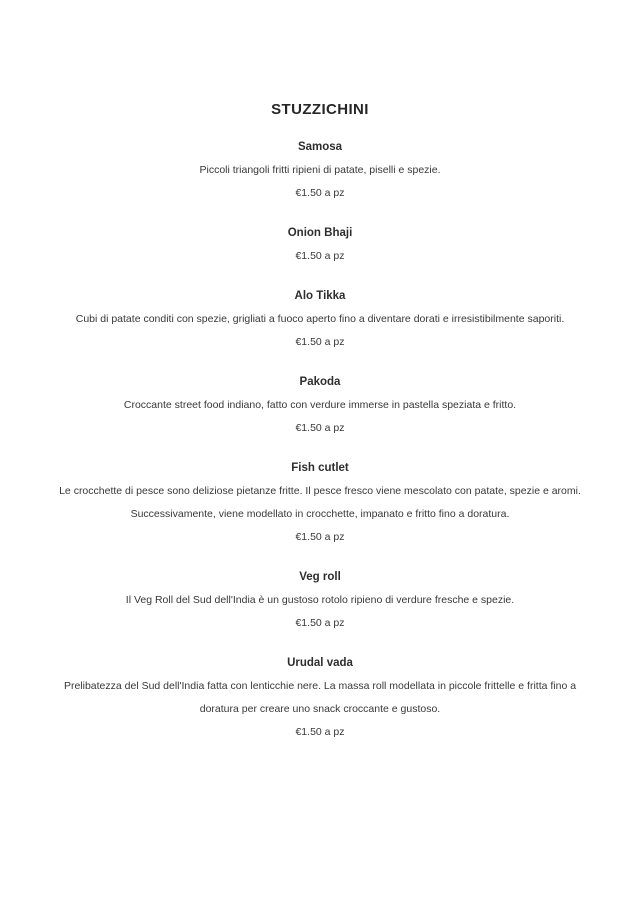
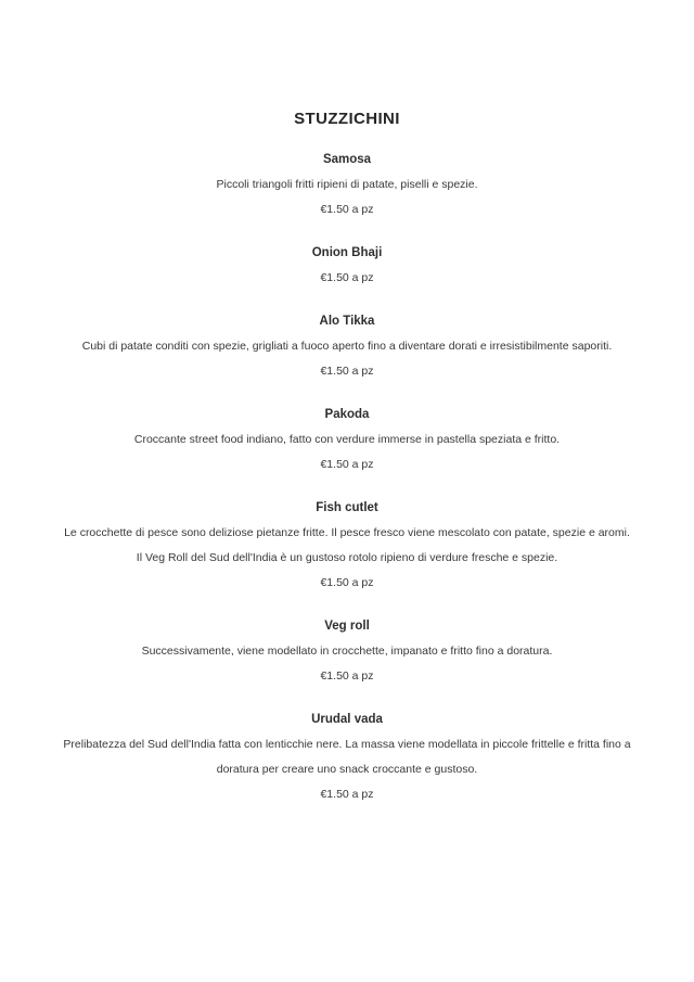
  STUZZICHINI
  Samosa
  Piccoli triangoli fritti ripieni di patate, piselli e spezie.
  €1.50 a pz
  Onion Bhaji
  €1.50 a pz
  Alo Tikka
  Cubi di patate conditi con spezie, grigliati a fuoco aperto fino a diventare dorati e irresistibilmente saporiti.
  €1.50 a pz
  Pakoda
  Croccante street food indiano, fatto con verdure immerse in pastella speziata e fritto.
  €1.50 a pz
  Fish cutlet
  Le crocchette di pesce sono deliziose pietanze fritte. Il pesce fresco viene mescolato con patate, spezie e aromi.
- Successivamente, viene modellato in crocchette, impanato e fritto fino a doratura.
+ Il Veg Roll del Sud dell'India è un gustoso rotolo ripieno di verdure fresche e spezie.
  €1.50 a pz
  Veg roll
- Il Veg Roll del Sud dell'India è un gustoso rotolo ripieno di verdure fresche e spezie.
+ Successivamente, viene modellato in crocchette, impanato e fritto fino a doratura.
  €1.50 a pz
  Urudal vada
- Prelibatezza del Sud dell'India fatta con lenticchie nere. La massa roll modellata in piccole frittelle e fritta fino a
+ Prelibatezza del Sud dell'India fatta con lenticchie nere. La massa viene modellata in piccole frittelle e fritta fino a
  doratura per creare uno snack croccante e gustoso.
  €1.50 a pz
